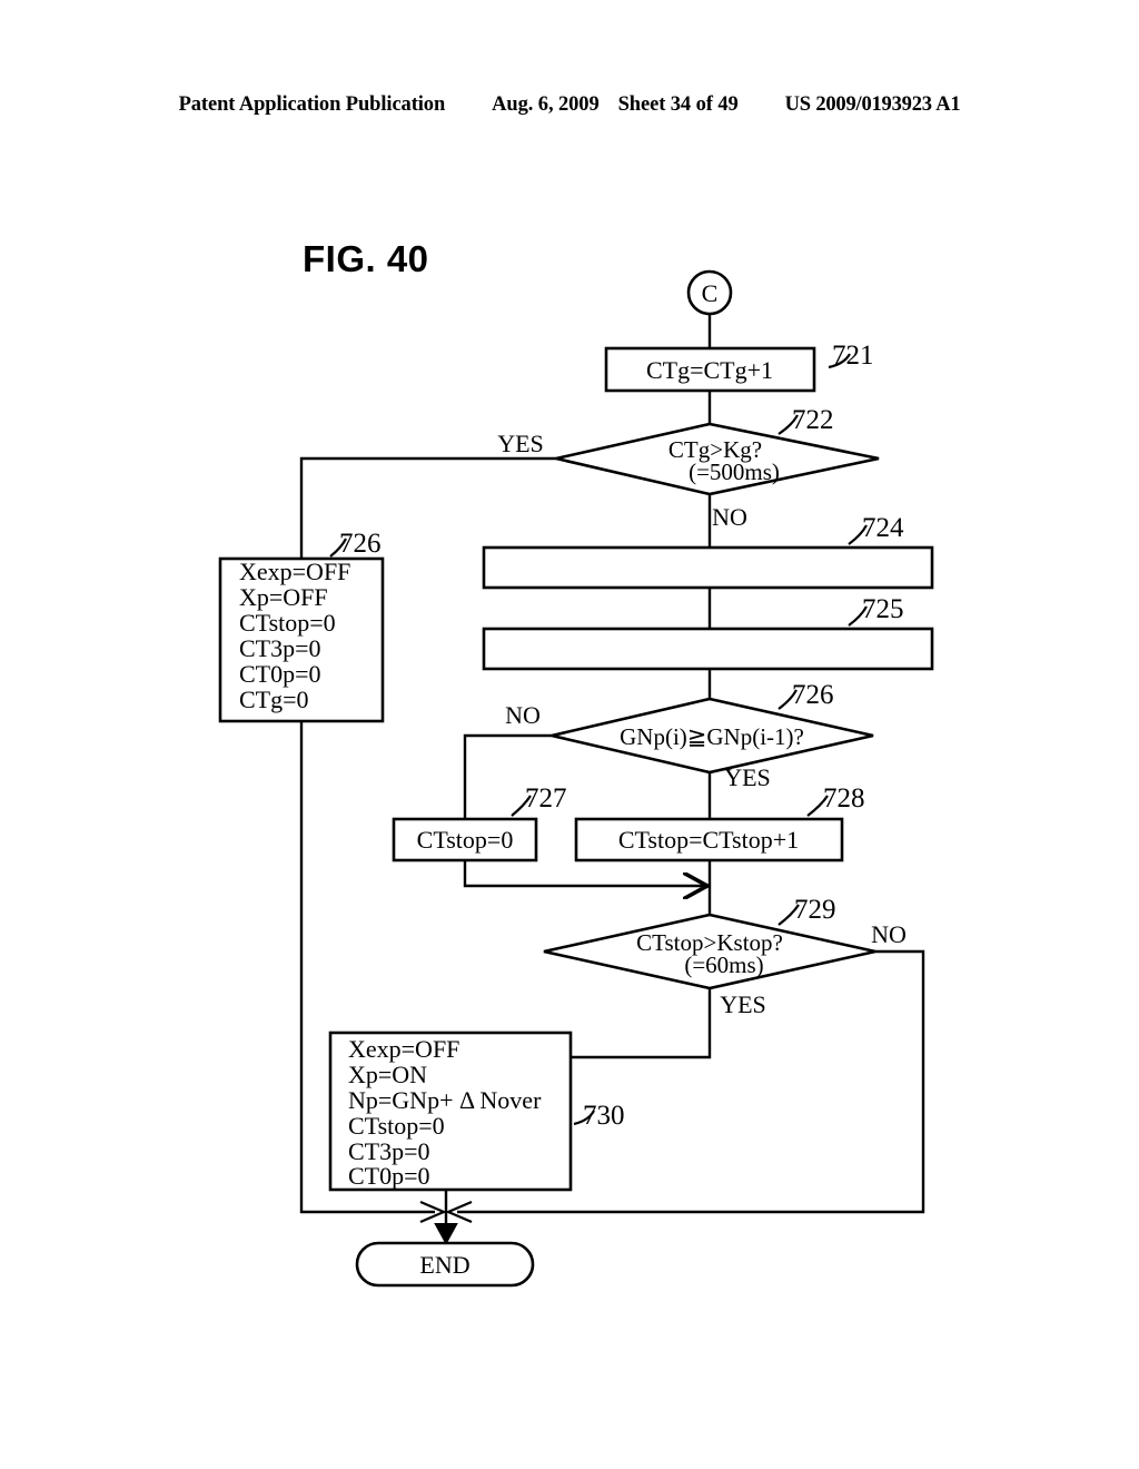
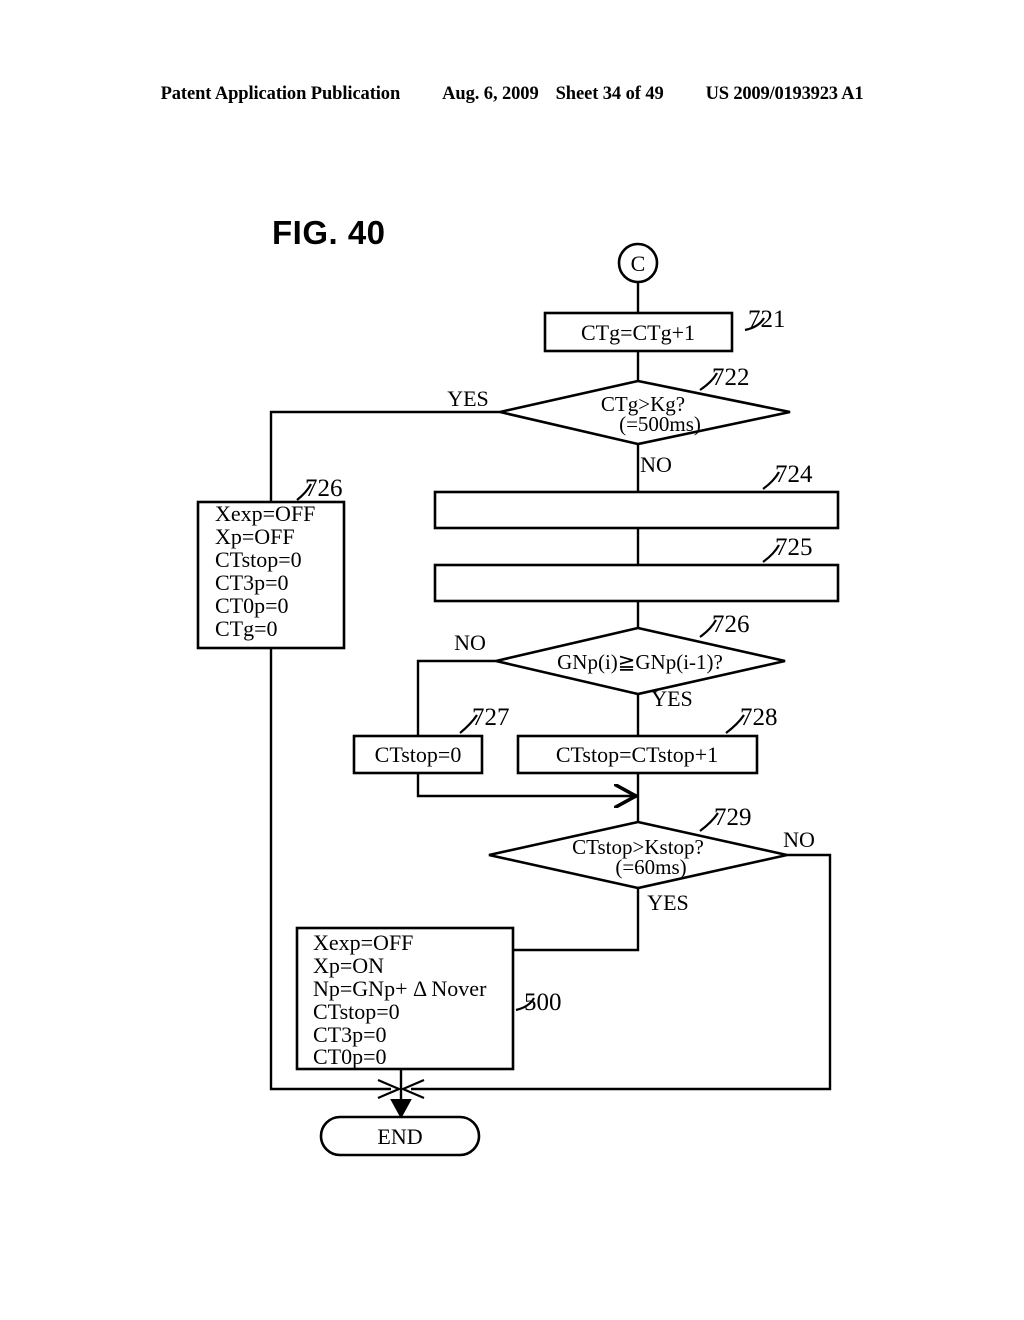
  Patent Application Publication
  Aug. 6, 2009
  Sheet 34 of 49
  US 2009/0193923 A1
  FIG. 40
  C
  CTg=CTg+1
  721
  CTg>Kg?
  (=500ms)
  722
  YES
  NO
  724
  725
  Xexp=OFF
  Xp=OFF
  CTstop=0
  CT3p=0
  CT0p=0
  CTg=0
  726
  GNp(i)≧GNp(i-1)?
  726
  NO
  YES
  CTstop=0
  727
  CTstop=CTstop+1
  728
  CTstop>Kstop?
  (=60ms)
  729
  NO
  YES
  Xexp=OFF
  Xp=ON
  Np=GNp+ Δ Nover
  CTstop=0
  CT3p=0
  CT0p=0
- 730
+ 500
  END
